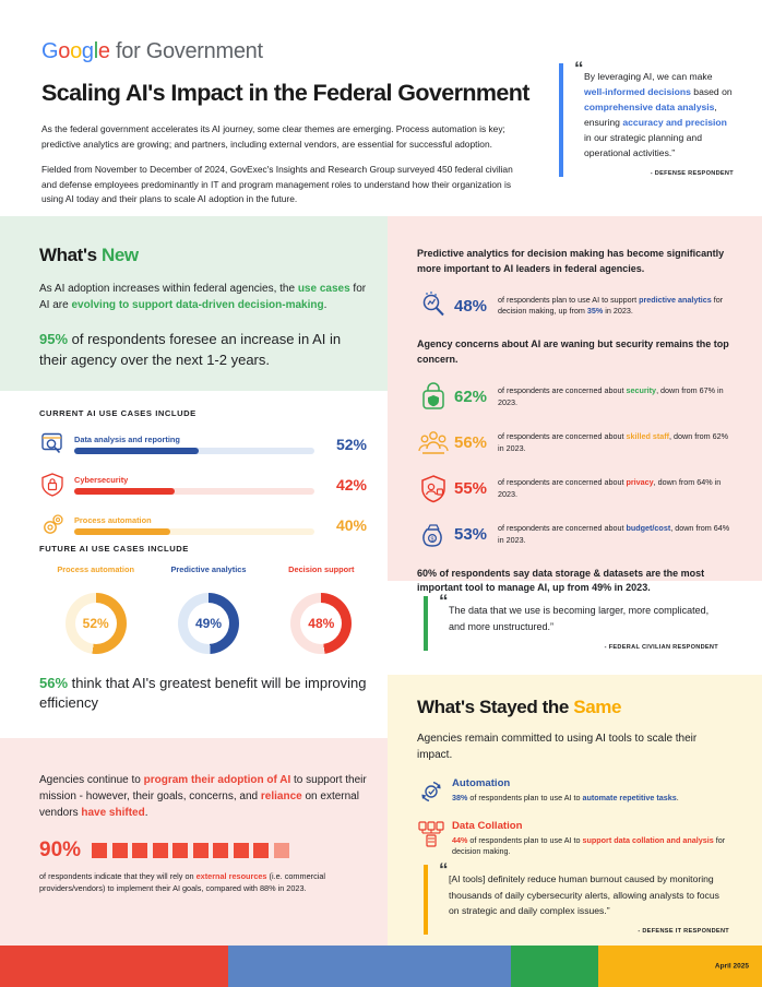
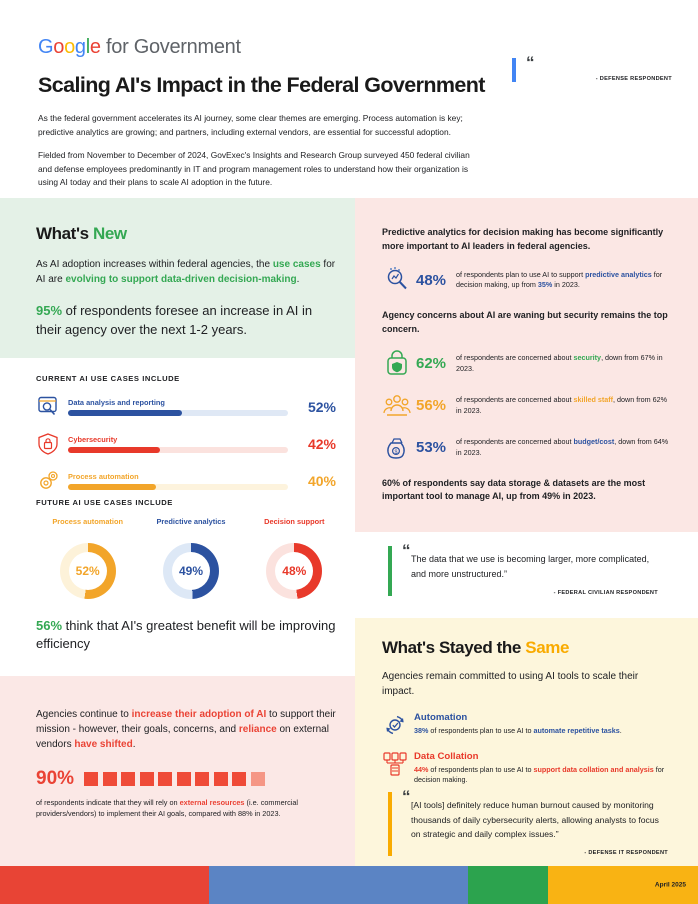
  Google for Government
  Scaling AI's Impact in the Federal Government
  As the federal government accelerates its AI journey, some clear themes are emerging. Process automation is key; predictive analytics are growing; and partners, including external vendors, are essential for successful adoption.
  Fielded from November to December of 2024, GovExec's Insights and Research Group surveyed 450 federal civilian and defense employees predominantly in IT and program management roles to understand how their organization is using AI today and their plans to scale AI adoption in the future.
  “
- By leveraging AI, we can make well-informed decisions based on comprehensive data analysis, ensuring accuracy and precision in our strategic planning and operational activities.”
  What's New
  As AI adoption increases within federal agencies, the use cases for AI are evolving to support data-driven decision-making.
  95% of respondents foresee an increase in AI in their agency over the next 1-2 years.
  CURRENT AI USE CASES INCLUDE
  Data analysis and reporting
  52%
  Cybersecurity
  42%
  Process automation
  40%
  FUTURE AI USE CASES INCLUDE
  Process automation
  52%
  Predictive analytics
  49%
  Decision support
  48%
  56% think that AI's greatest benefit will be improving efficiency
- Agencies continue to program their adoption of AI to support their mission - however, their goals, concerns, and reliance on external vendors have shifted.
+ Agencies continue to increase their adoption of AI to support their mission - however, their goals, concerns, and reliance on external vendors have shifted.
  90%
  of respondents indicate that they will rely on external resources (i.e. commercial providers/vendors) to implement their AI goals, compared with 88% in 2023.
  Predictive analytics for decision making has become significantly more important to AI leaders in federal agencies.
  48%
  of respondents plan to use AI to support predictive analytics for decision making, up from 35% in 2023.
  Agency concerns about AI are waning but security remains the top concern.
  62%
  of respondents are concerned about security, down from 67% in 2023.
  56%
  of respondents are concerned about skilled staff, down from 62% in 2023.
- 55%
- of respondents are concerned about privacy, down from 64% in 2023.
  53%
  of respondents are concerned about budget/cost, down from 64% in 2023.
  60% of respondents say data storage & datasets are the most important tool to manage AI, up from 49% in 2023.
  “
  The data that we use is becoming larger, more complicated, and more unstructured.”
  What's Stayed the Same
  Agencies remain committed to using AI tools to scale their impact.
  Automation
  38% of respondents plan to use AI to automate repetitive tasks.
  Data Collation
  44% of respondents plan to use AI to support data collation and analysis for decision making.
  “
  [AI tools] definitely reduce human burnout caused by monitoring thousands of daily cybersecurity alerts, allowing analysts to focus on strategic and daily complex issues.”
